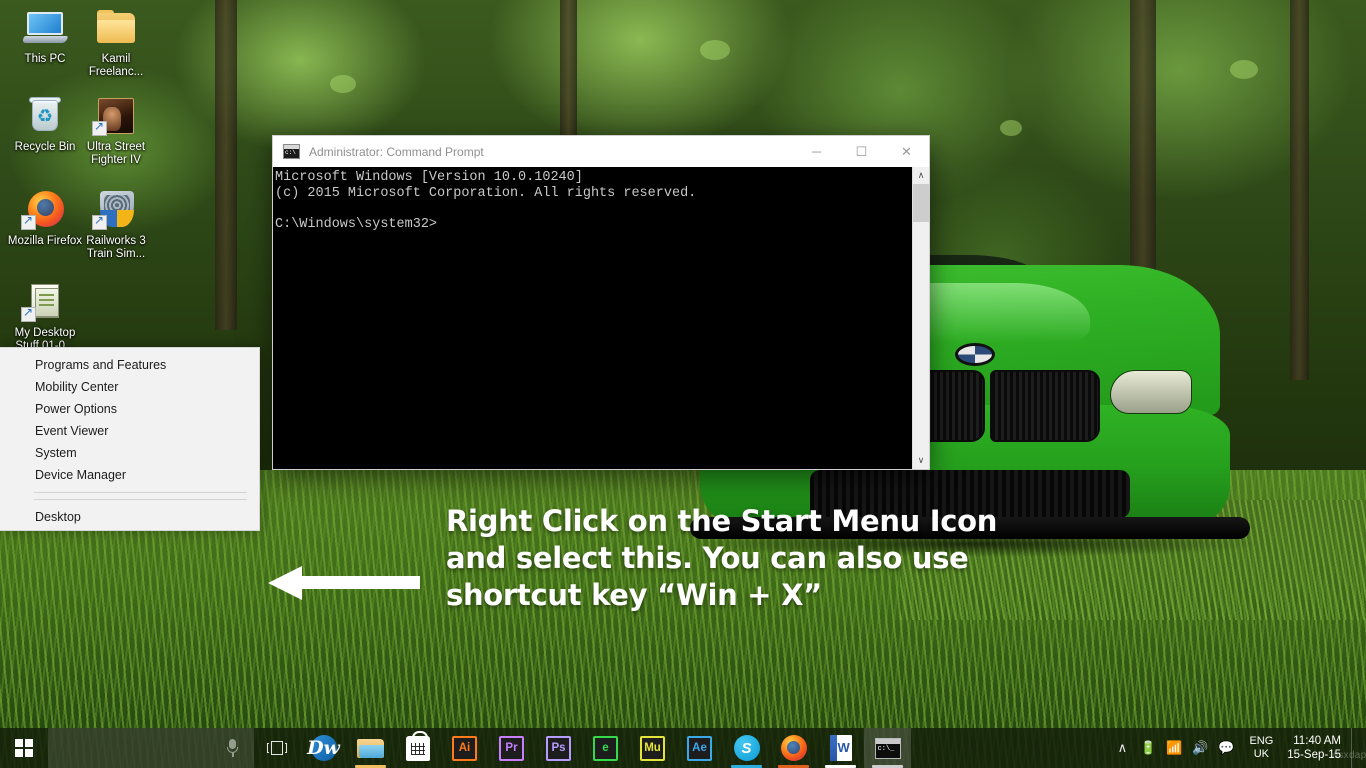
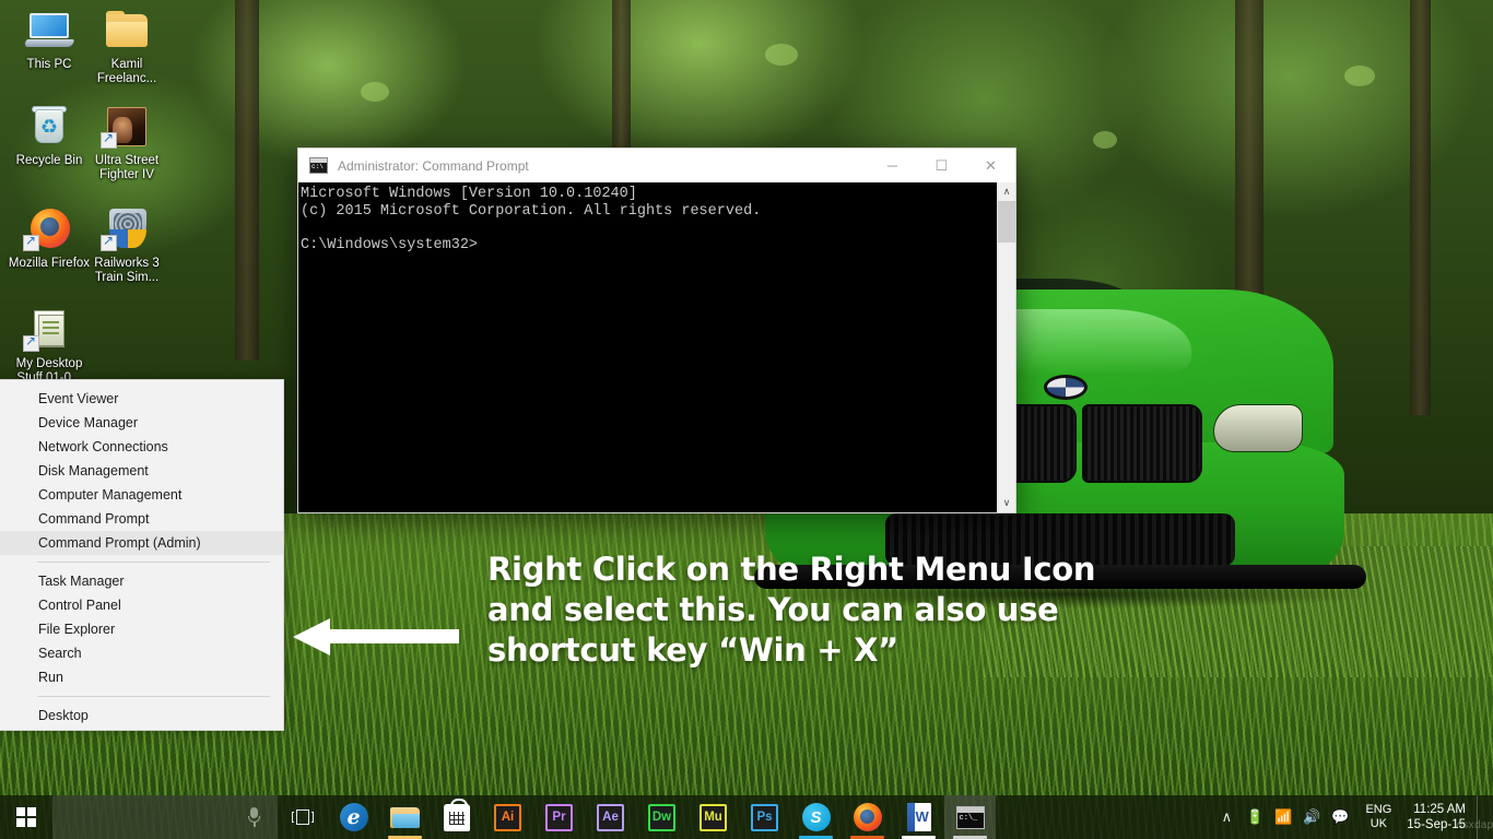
  This PC
  Kamil Freelanc...
  ♻
  Recycle Bin
  Ultra Street Fighter IV
  Mozilla Firefox
  Railworks 3 Train Sim...
  My Desktop Stuff 01-0...
  Administrator: Command Prompt
  ─
  ☐
  ✕
  Microsoft Windows [Version 10.0.10240]
  (c) 2015 Microsoft Corporation. All rights reserved.
  C:\Windows\system32>
  ∧
  ∨
- Programs and Features
- Mobility Center
- Power Options
  Event Viewer
- System
  Device Manager
+ Network Connections
+ Disk Management
+ Computer Management
+ Command Prompt
+ Command Prompt (Admin)
+ Task Manager
+ Control Panel
+ File Explorer
+ Search
+ Run
  Desktop
- Right Click on the Start Menu Icon and select this. You can also use shortcut key “Win + X”
+ Right Click on the Right Menu Icon and select this. You can also use shortcut key “Win + X”
- Dw
+ e
  Ai
  Pr
- Ps
+ Ae
- e
+ Dw
  Mu
- Ae
+ Ps
  S
  ∧
  🔋
  📶
  🔊
  💬
  ENG
  UK
- 11:40 AM
+ 11:25 AM
  15-Sep-15
